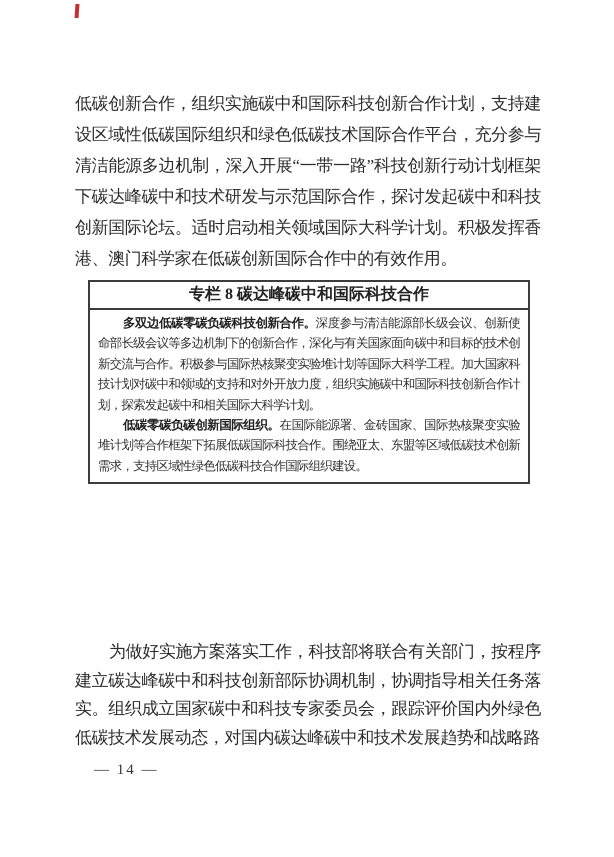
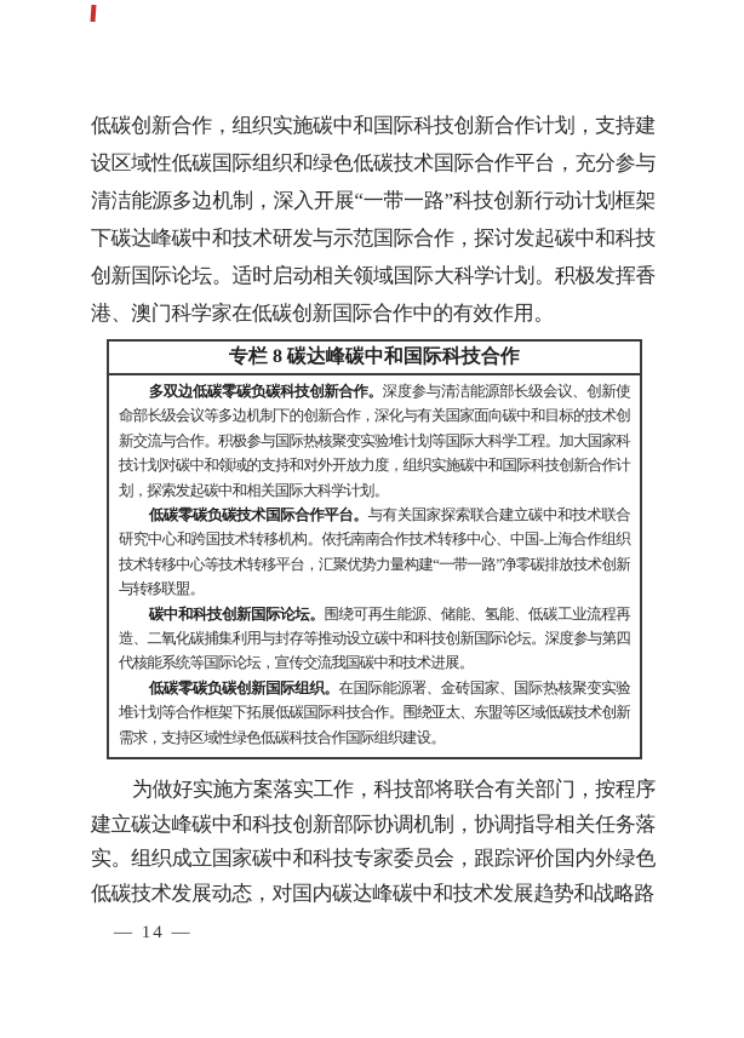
  低碳创新合作，组织实施碳中和国际科技创新合作计划，支持建设区域性低碳国际组织和绿色低碳技术国际合作平台，充分参与清洁能源多边机制，深入开展“一带一路”科技创新行动计划框架下碳达峰碳中和技术研发与示范国际合作，探讨发起碳中和科技创新国际论坛。适时启动相关领域国际大科学计划。积极发挥香港、澳门科学家在低碳创新国际合作中的有效作用。
  专栏 8 碳达峰碳中和国际科技合作
  多双边低碳零碳负碳科技创新合作。深度参与清洁能源部长级会议、创新使命部长级会议等多边机制下的创新合作，深化与有关国家面向碳中和目标的技术创新交流与合作。积极参与国际热核聚变实验堆计划等国际大科学工程。加大国家科技计划对碳中和领域的支持和对外开放力度，组织实施碳中和国际科技创新合作计划，探索发起碳中和相关国际大科学计划。
+ 低碳零碳负碳技术国际合作平台。与有关国家探索联合建立碳中和技术联合研究中心和跨国技术转移机构。依托南南合作技术转移中心、中国-上海合作组织技术转移中心等技术转移平台，汇聚优势力量构建“一带一路”净零碳排放技术创新与转移联盟。
+ 碳中和科技创新国际论坛。围绕可再生能源、储能、氢能、低碳工业流程再造、二氧化碳捕集利用与封存等推动设立碳中和科技创新国际论坛。深度参与第四代核能系统等国际论坛，宣传交流我国碳中和技术进展。
  低碳零碳负碳创新国际组织。在国际能源署、金砖国家、国际热核聚变实验堆计划等合作框架下拓展低碳国际科技合作。围绕亚太、东盟等区域低碳技术创新需求，支持区域性绿色低碳科技合作国际组织建设。
  为做好实施方案落实工作，科技部将联合有关部门，按程序建立碳达峰碳中和科技创新部际协调机制，协调指导相关任务落实。组织成立国家碳中和科技专家委员会，跟踪评价国内外绿色低碳技术发展动态，对国内碳达峰碳中和技术发展趋势和战略路
  — 14 —
